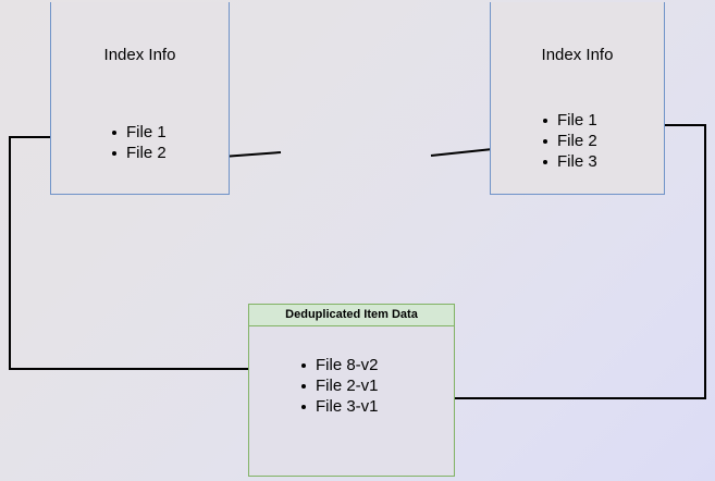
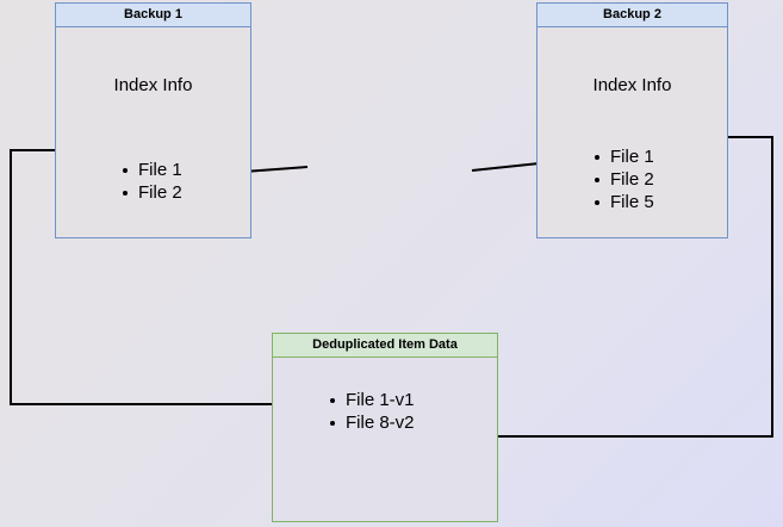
+ Backup 1
  Index Info
  File 1
  File 2
+ Backup 2
  Index Info
  File 1
  File 2
- File 3
+ File 5
  Deduplicated Item Data
+ File 1-v1
  File 8-v2
- File 2-v1
- File 3-v1
